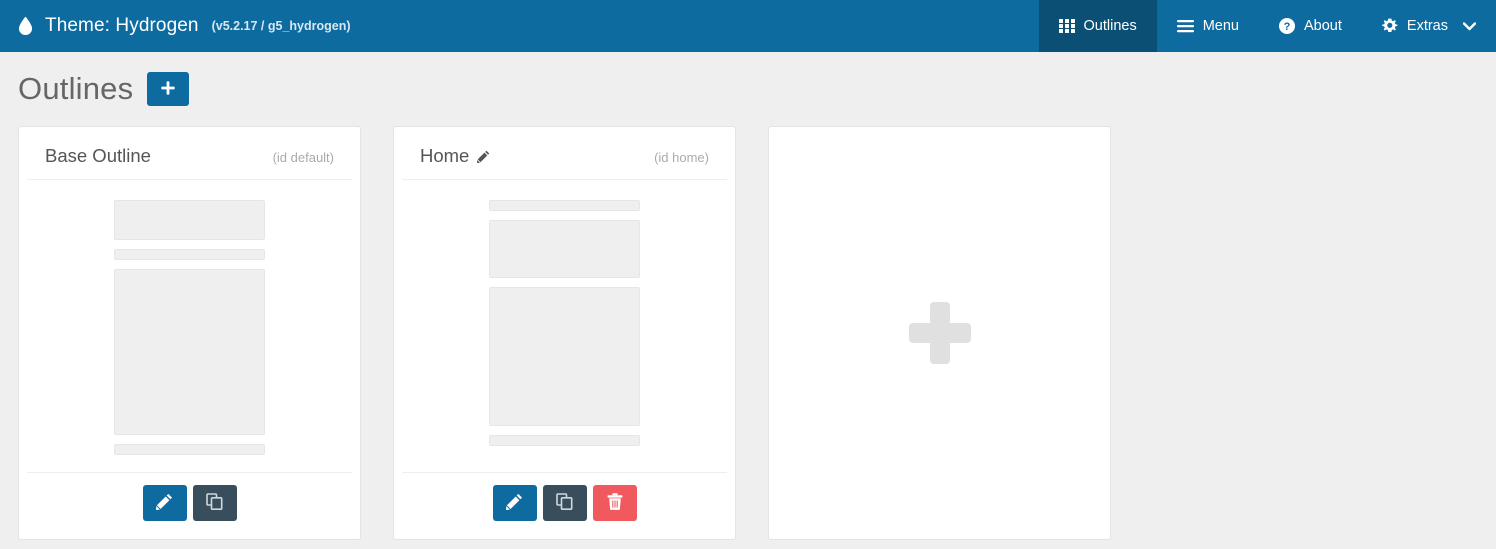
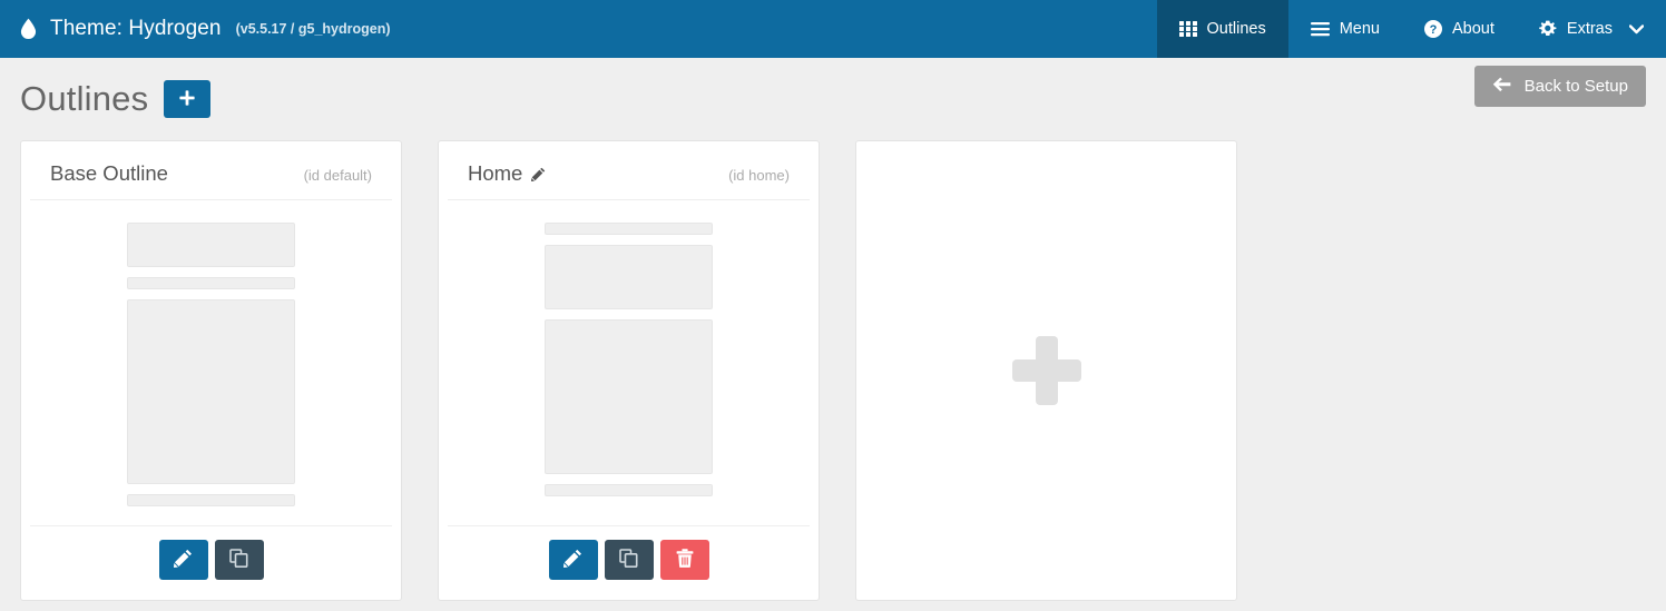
  Theme: Hydrogen
- (v5.2.17 / g5_hydrogen)
+ (v5.5.17 / g5_hydrogen)
  Outlines
  Menu
  ?
  About
  Extras
  Outlines
+ Back to Setup
  Base Outline
  (id default)
  Home
  (id home)
